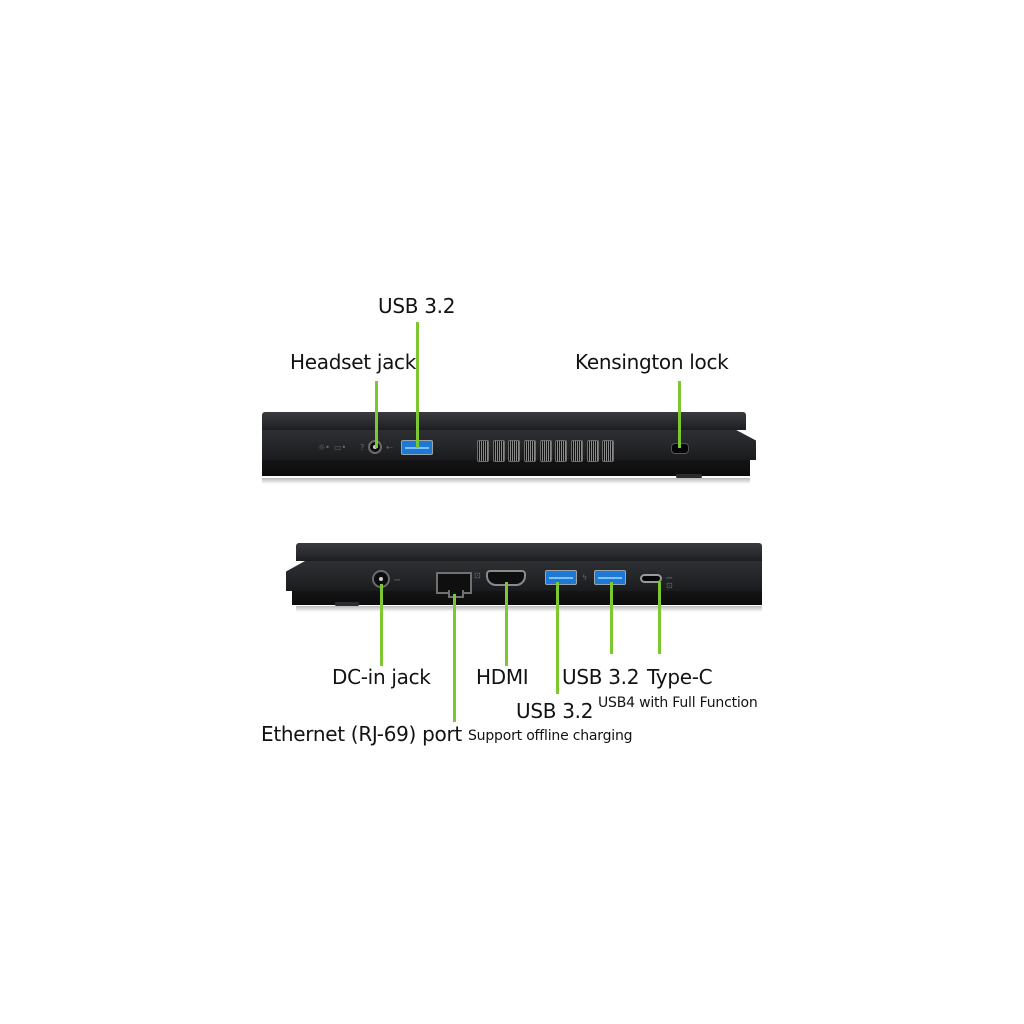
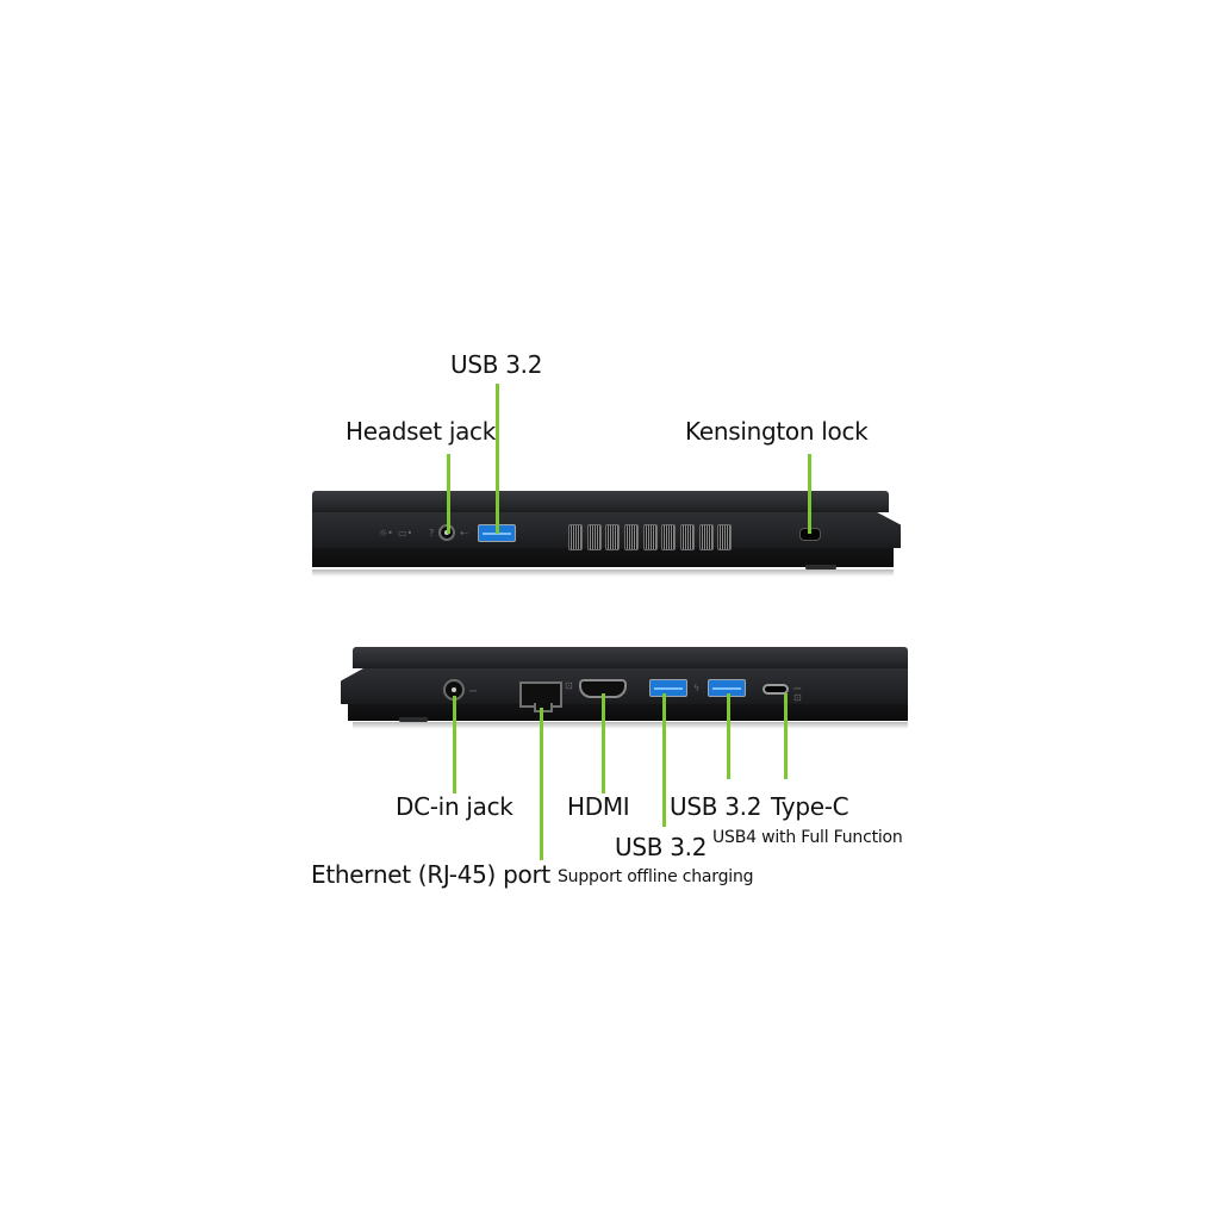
  ☼•
  ▭•
  ?
  ⇠
  USB 3.2
  Headset jack
  Kensington lock
  ⎓
  ⊡
  ϟ
  ⎓ ⊡
  DC-in jack
- Ethernet (RJ-69) port
+ Ethernet (RJ-45) port
  HDMI
  USB 3.2
  Support offline charging
  USB 3.2
  Type-C
  USB4 with Full Function
